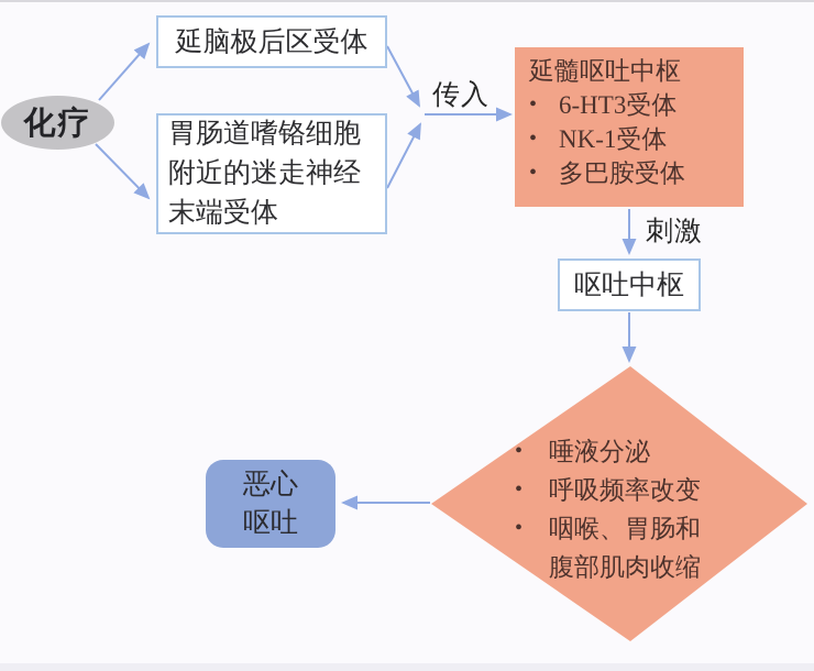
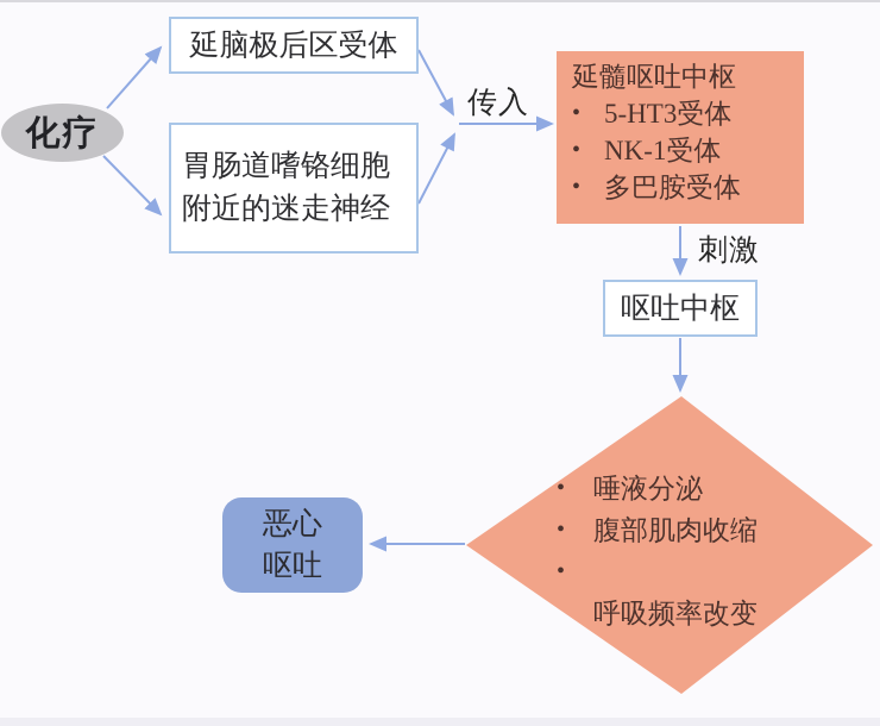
  化疗
  延脑极后区受体
  胃肠道嗜铬细胞
  附近的迷走神经
- 末端受体
  传入
  延髓呕吐中枢
  •
- 6-HT3受体
+ 5-HT3受体
  •
  NK-1受体
  •
  多巴胺受体
  刺激
  呕吐中枢
  •
  唾液分泌
  •
- 呼吸频率改变
+ 腹部肌肉收缩
  •
- 咽喉、胃肠和
- 腹部肌肉收缩
+ 呼吸频率改变
  恶心
  呕吐
